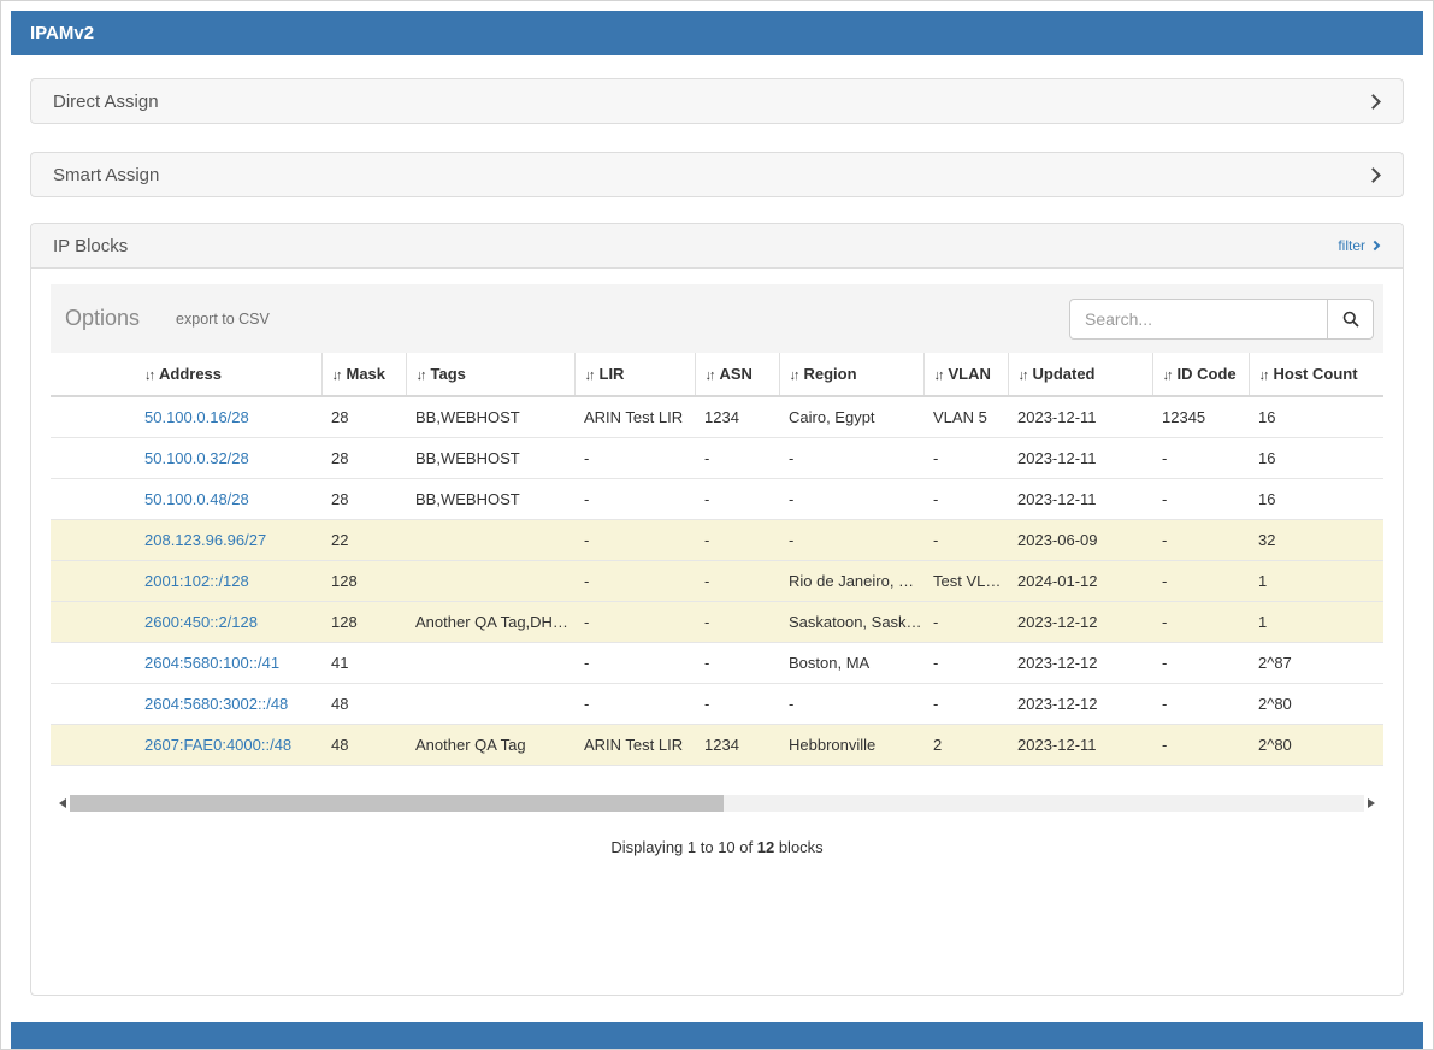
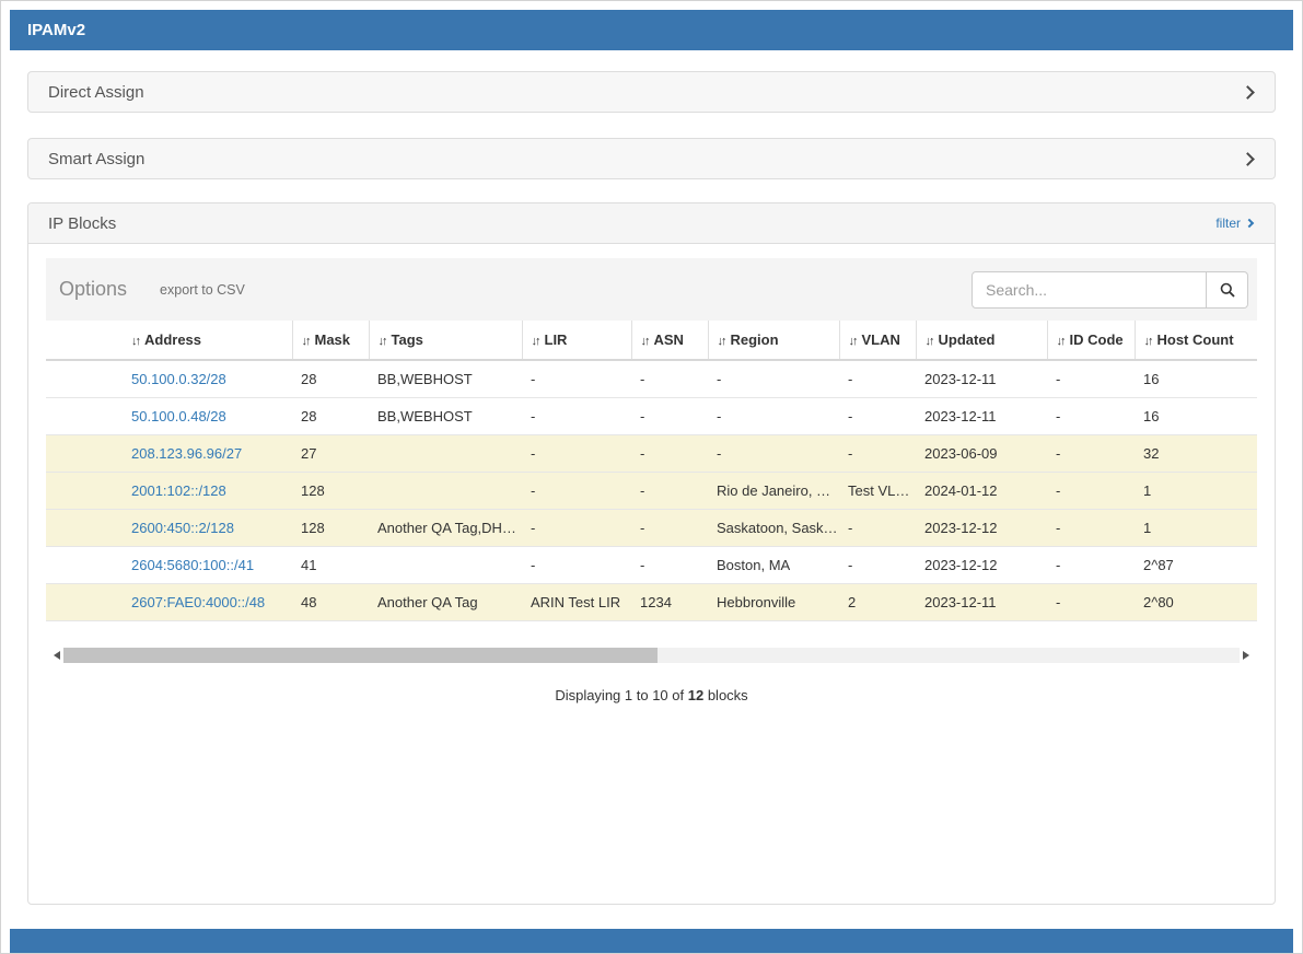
  IPAMv2
  Direct Assign
  Smart Assign
  IP Blocks
  filter
  Options
  export to CSV
  Search...
  ↓↑ Address	↓↑ Mask	↓↑ Tags	↓↑ LIR	↓↑ ASN	↓↑ Region	↓↑ VLAN	↓↑ Updated	↓↑ ID Code	↓↑ Host Count
- 50.100.0.16/28	28	BB,WEBHOST	ARIN Test LIR	1234	Cairo, Egypt	VLAN 5	2023-12-11	12345	16
  50.100.0.32/28	28	BB,WEBHOST	-	-	-	-	2023-12-11	-	16
  50.100.0.48/28	28	BB,WEBHOST	-	-	-	-	2023-12-11	-	16
- 208.123.96.96/27	22		-	-	-	-	2023-06-09	-	32
+ 208.123.96.96/27	27		-	-	-	-	2023-06-09	-	32
  2001:102::/128	128		-	-	Rio de Janeiro, …	Test VL…	2024-01-12	-	1
  2600:450::2/128	128	Another QA Tag,DH…	-	-	Saskatoon, Sask…	-	2023-12-12	-	1
  2604:5680:100::/41	41		-	-	Boston, MA	-	2023-12-12	-	2^87
- 2604:5680:3002::/48	48		-	-	-	-	2023-12-12	-	2^80
  2607:FAE0:4000::/48	48	Another QA Tag	ARIN Test LIR	1234	Hebbronville	2	2023-12-11	-	2^80
  Displaying 1 to 10 of 12 blocks
